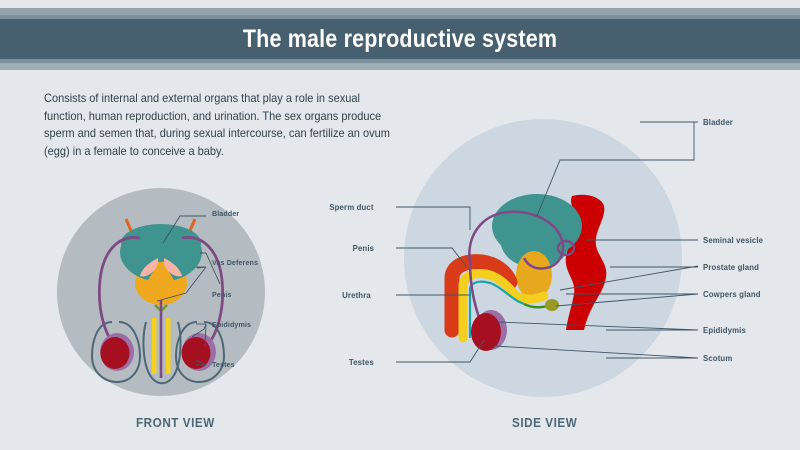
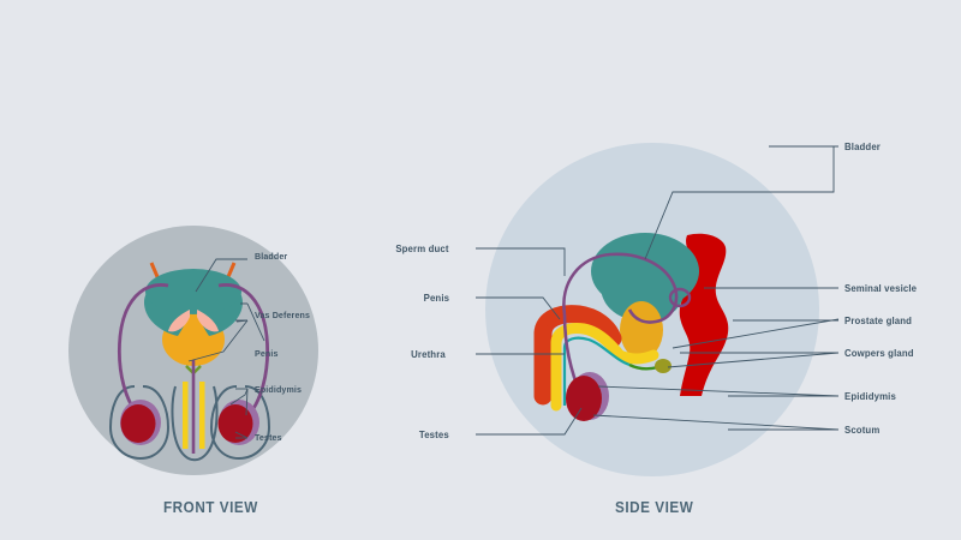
- The male reproductive system
- Consists of internal and external organs that play a role in sexual function, human reproduction, and urination. The sex organs produce sperm and semen that, during sexual intercourse, can fertilize an ovum (egg) in a female to conceive a baby.
  Bladder
  Vas Deferens
  Penis
  Epididymis
  Testes
  Sperm duct
  Penis
  Urethra
  Testes
  Bladder
  Seminal vesicle
  Prostate gland
  Cowpers gland
  Epididymis
  Scotum
  FRONT VIEW
  SIDE VIEW
